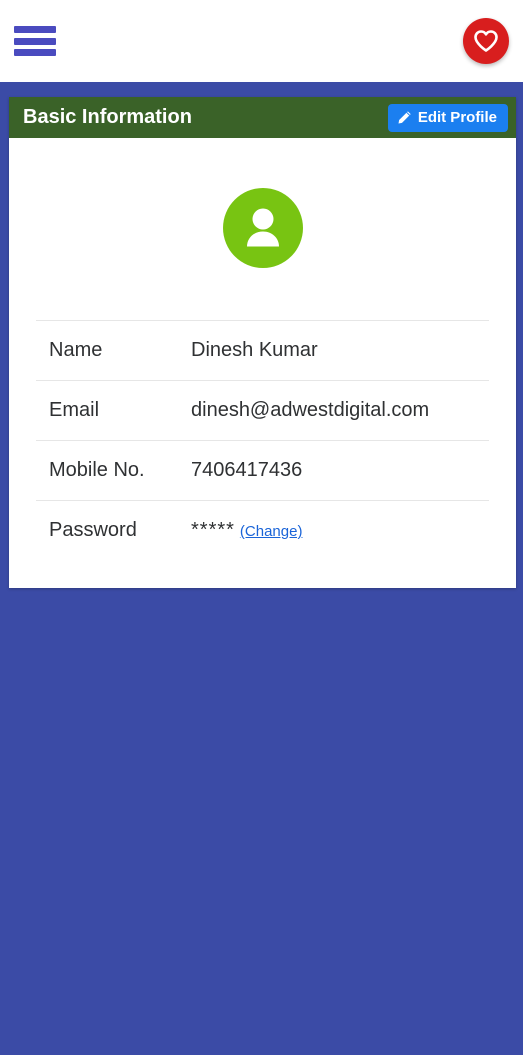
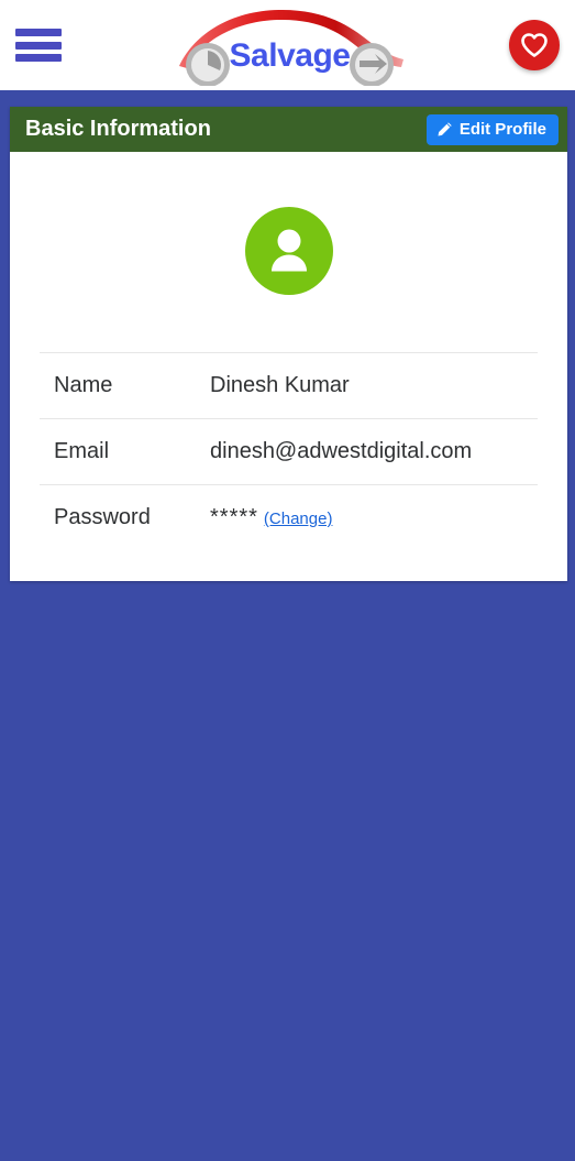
+ Salvage
  Basic Information
  Edit Profile
  Name	Dinesh Kumar
  Email	dinesh@adwestdigital.com
- Mobile No.	7406417436
  Password	***** (Change)
